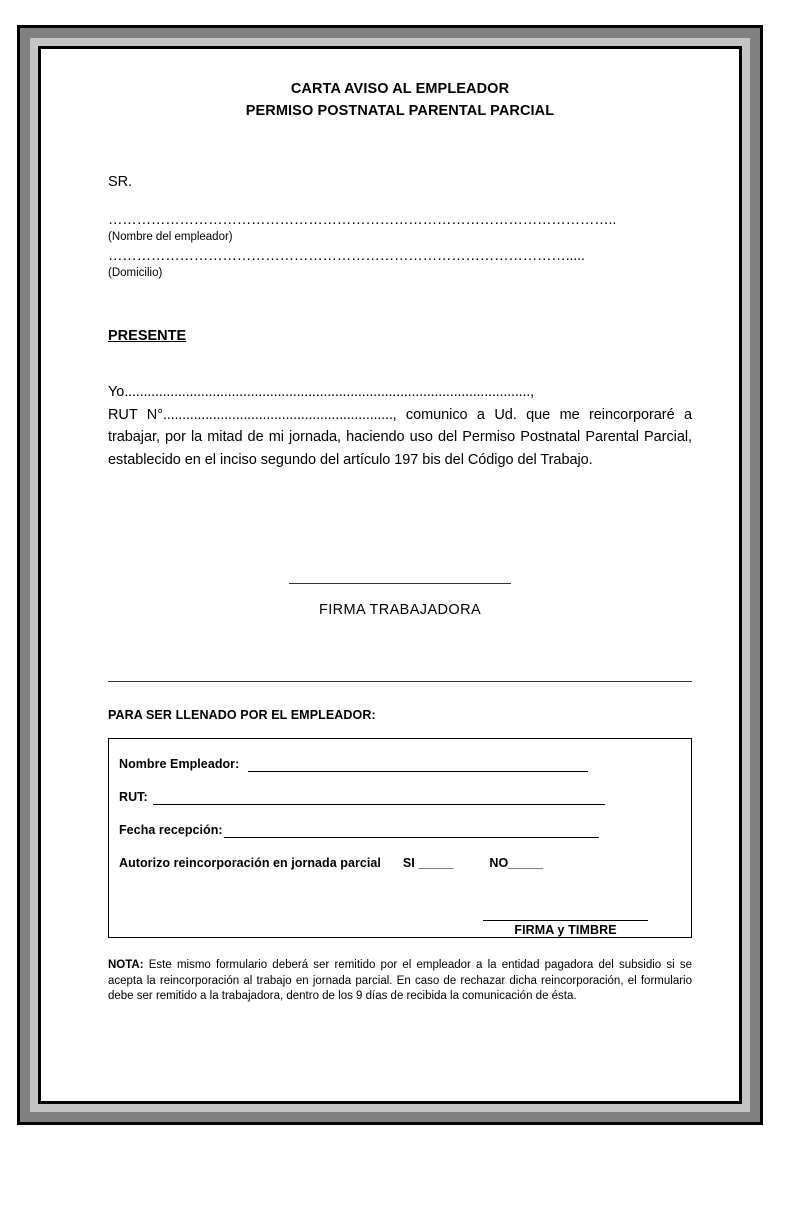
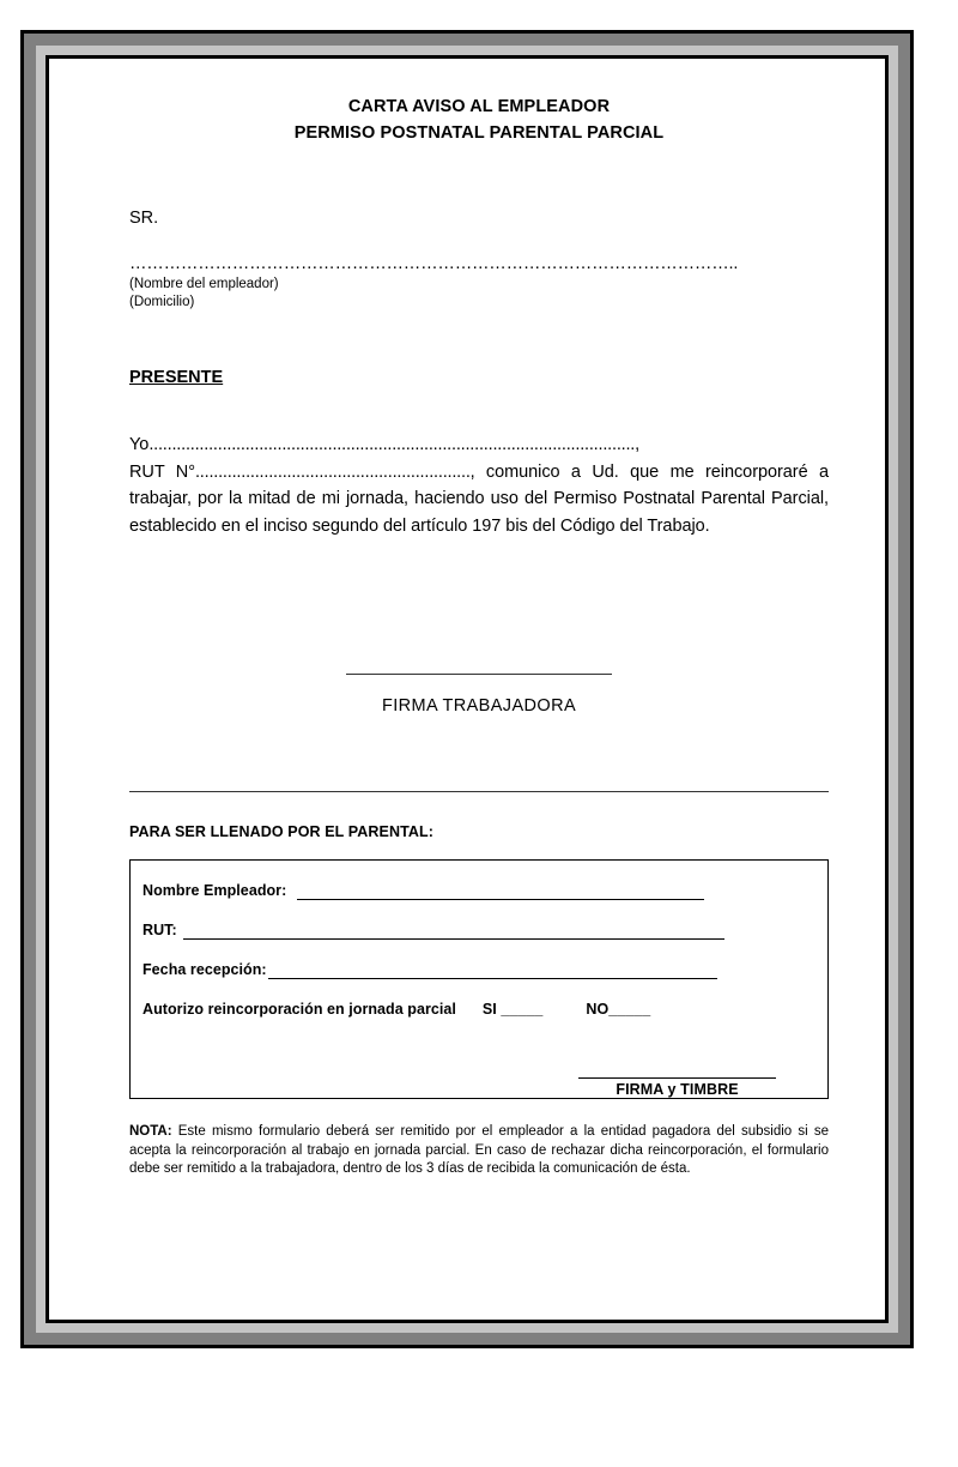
  CARTA AVISO AL EMPLEADOR
  PERMISO POSTNATAL PARENTAL PARCIAL
  SR.
  ……………………………………………………………………………………………..
  (Nombre del empleador)
- …………………………………………………………………………………….....
  (Domicilio)
  PRESENTE
  Yo..........................................................................................................,
  RUT N°............................................................, comunico a Ud. que me reincorporaré a trabajar, por la mitad de mi jornada, haciendo uso del Permiso Postnatal Parental Parcial, establecido en el inciso segundo del artículo 197 bis del Código del Trabajo.
  FIRMA TRABAJADORA
- PARA SER LLENADO POR EL EMPLEADOR:
+ PARA SER LLENADO POR EL PARENTAL:
  Nombre Empleador:
  RUT:
  Fecha recepción:
  Autorizo reincorporación en jornada parcial SI _____ NO_____
  FIRMA y TIMBRE
- NOTA: Este mismo formulario deberá ser remitido por el empleador a la entidad pagadora del subsidio si se acepta la reincorporación al trabajo en jornada parcial. En caso de rechazar dicha reincorporación, el formulario debe ser remitido a la trabajadora, dentro de los 9 días de recibida la comunicación de ésta.
+ NOTA: Este mismo formulario deberá ser remitido por el empleador a la entidad pagadora del subsidio si se acepta la reincorporación al trabajo en jornada parcial. En caso de rechazar dicha reincorporación, el formulario debe ser remitido a la trabajadora, dentro de los 3 días de recibida la comunicación de ésta.
